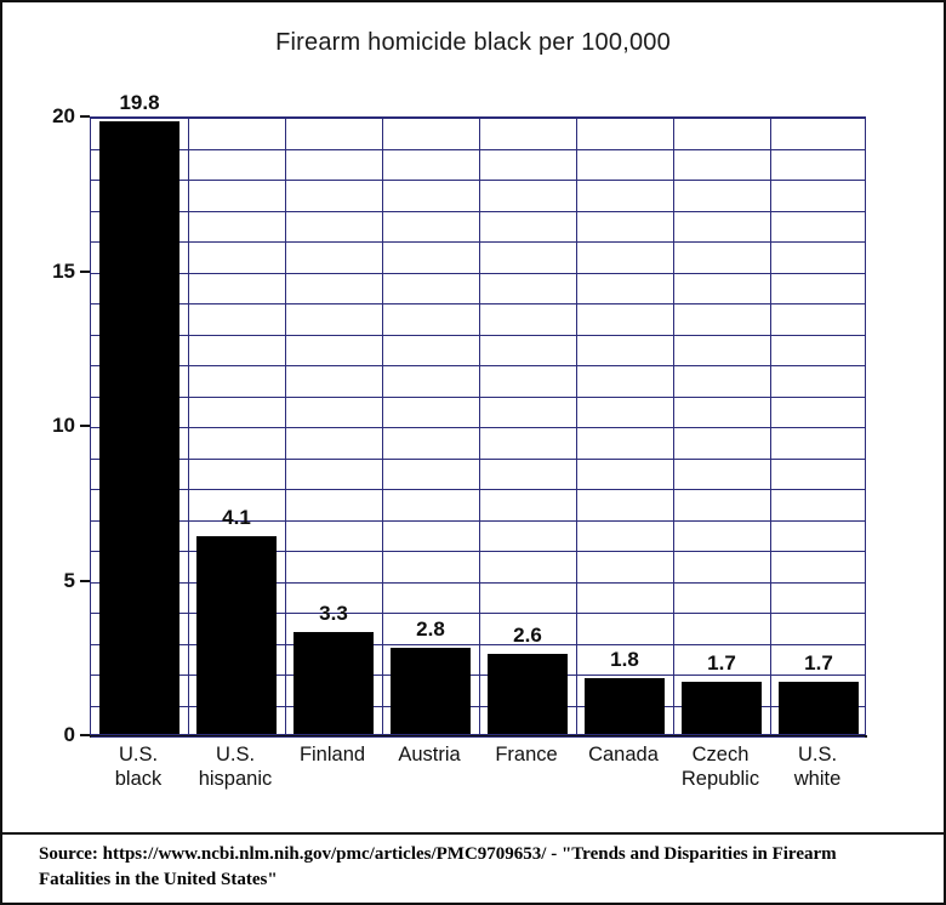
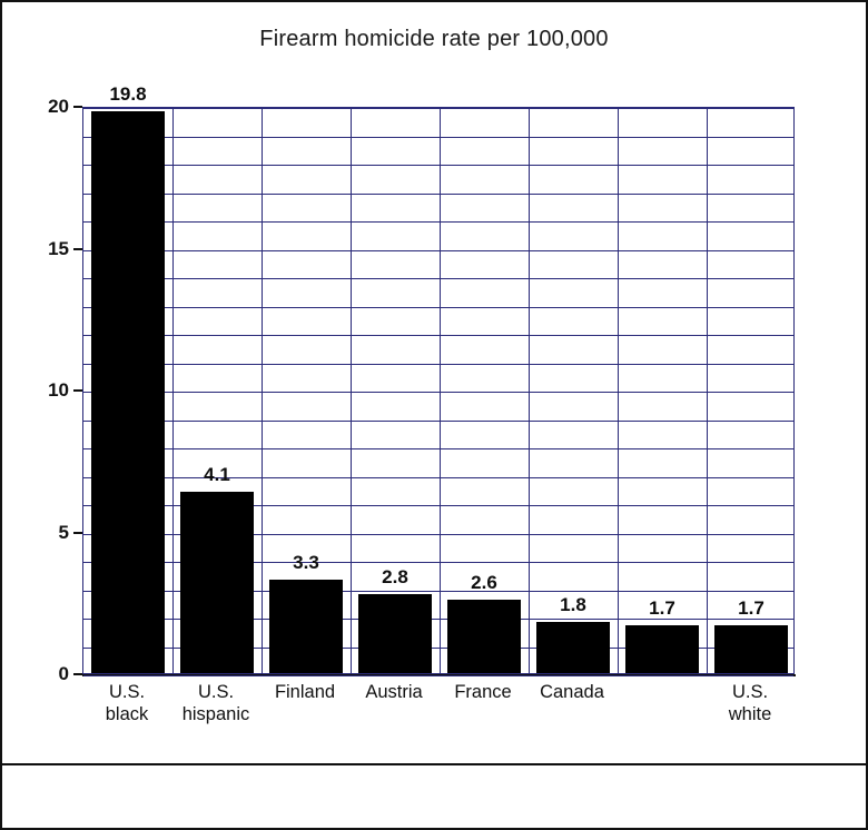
- Firearm homicide black per 100,000
+ Firearm homicide rate per 100,000
  0
  5
  10
  15
  20
  19.8
  4.1
  3.3
  2.8
  2.6
  1.8
  1.7
  1.7
  U.S.
  black
  U.S.
  hispanic
  Finland
  Austria
  France
  Canada
- Czech
- Republic
  U.S.
  white
- Source: https://www.ncbi.nlm.nih.gov/pmc/articles/PMC9709653/ - "Trends and Disparities in Firearm Fatalities in the United States"
